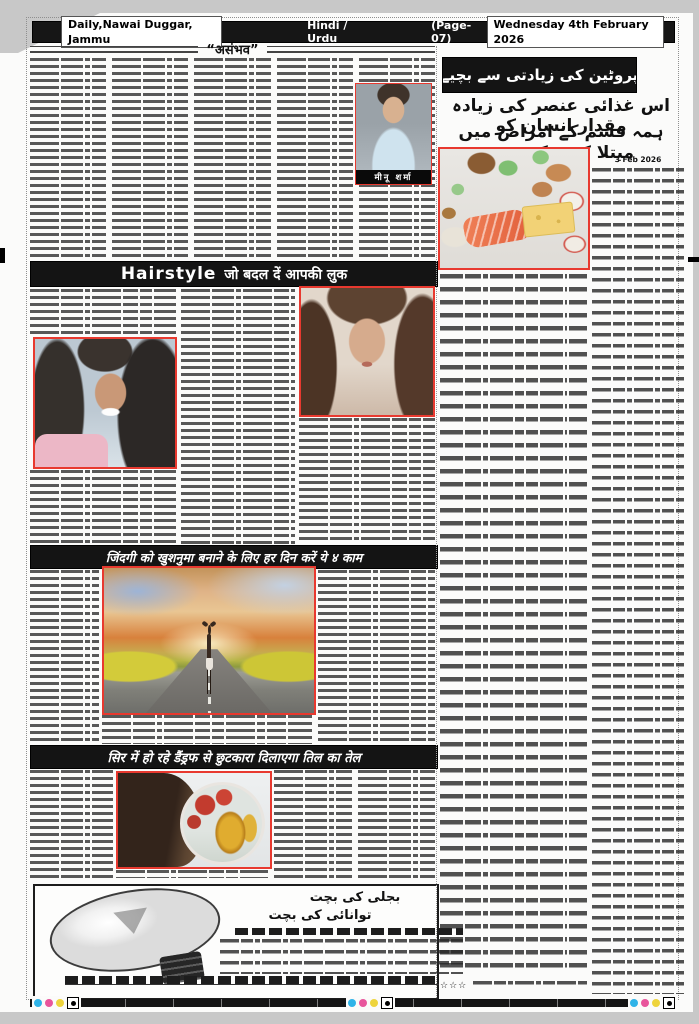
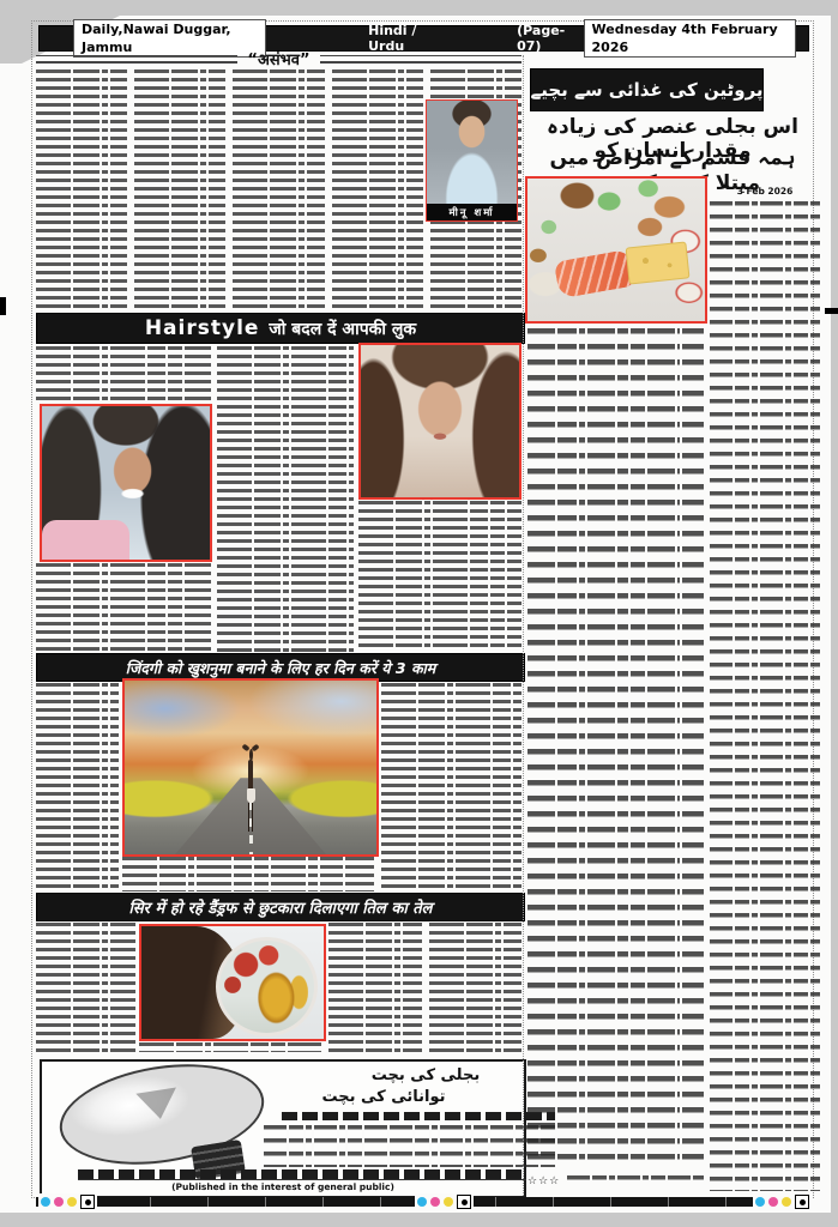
  Daily,Nawai Duggar, Jammu
  Hindi / Urdu
  (Page- 07)
  Wednesday 4th February 2026
  “असंभव”
  मीनू शर्मा
  Hairstyle
  जो बदल दें आपकी लुक
- जिंदगी को खुशनुमा बनाने के लिए हर दिन करें ये ४ काम
+ जिंदगी को खुशनुमा बनाने के लिए हर दिन करें ये 3 काम
  सिर में हो रहे डैंड्रफ से छुटकारा दिलाएगा तिल का तेल
  بجلی کی بچت
  توانائی کی بچت
+ (Published in the interest of general public)
- پروٹین کی زیادتی سے بچیے
+ پروٹین کی غذائی سے بچیے
- اس غذائی عنصر کی زیادہ مقدار انسان کو
+ اس بجلی عنصر کی زیادہ مقدار انسان کو
  ہمہ قسم کے امراض میں مبتلا
  3 Feb 2026
  ☆☆☆
